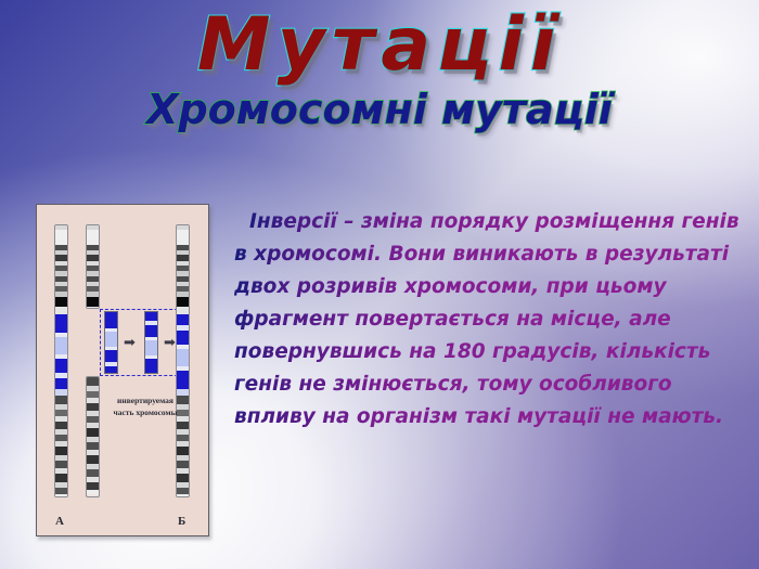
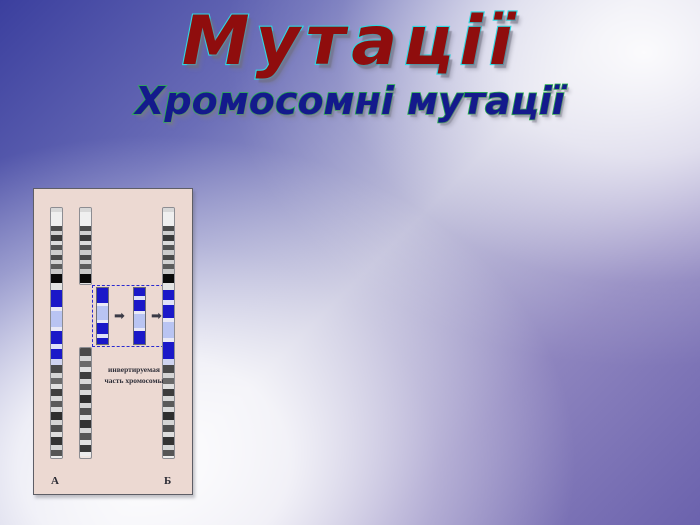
  Мутації
  Хромосомні мутації
- Інверсії – зміна порядку розміщення генів в хромосомі. Вони виникають в результаті двох розривів хромосоми, при цьому фрагмент повертається на місце, але повернувшись на 180 градусів, кількість генів не змінюється, тому особливого впливу на організм такі мутації не мають.
  ➡
  ➡
  инвертируемая
  часть хромосомы
  А
  Б
